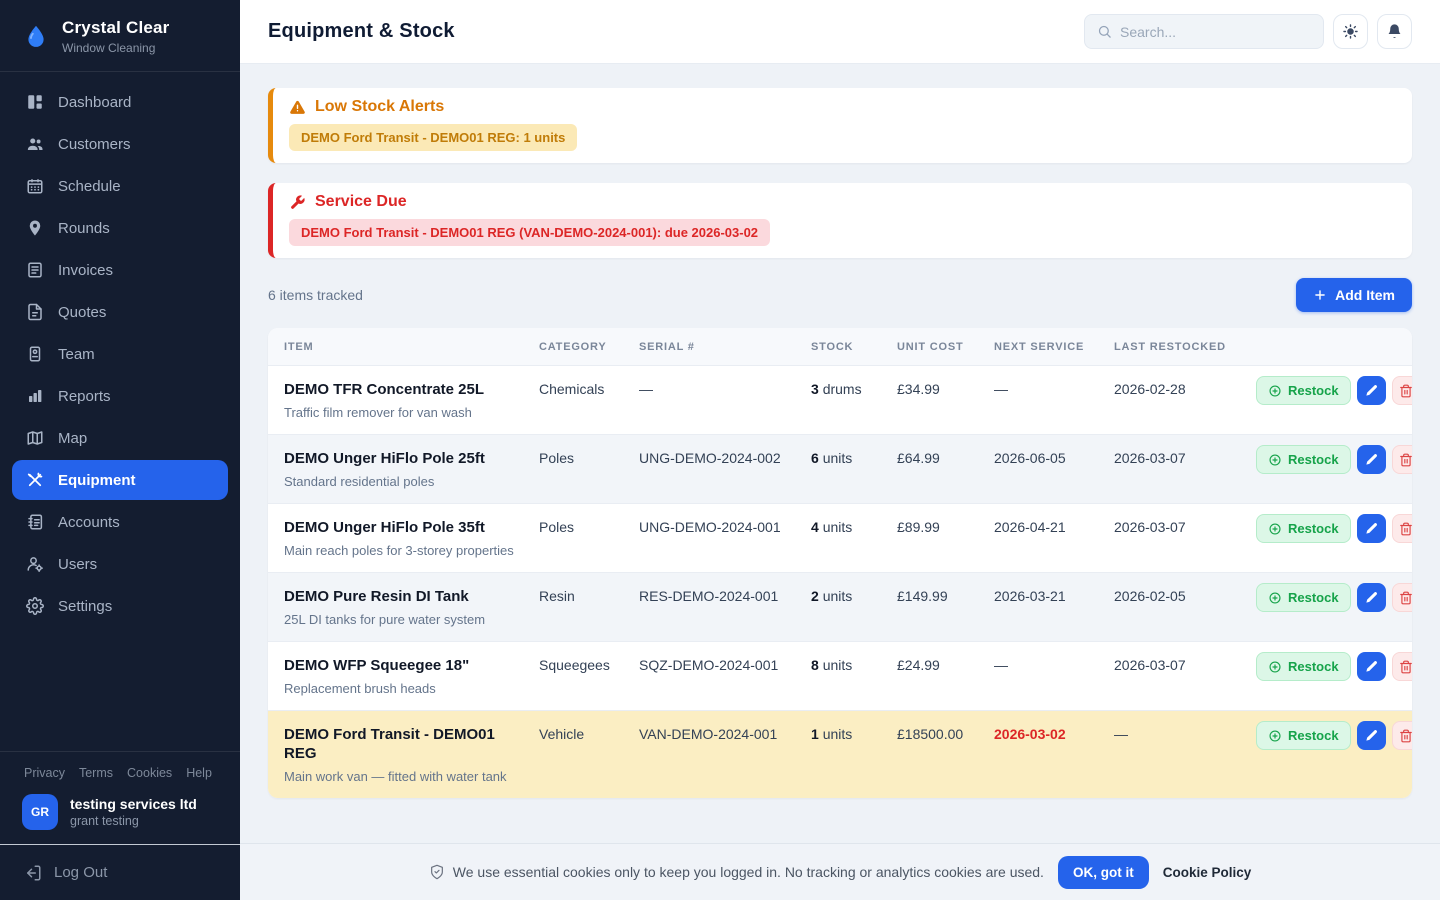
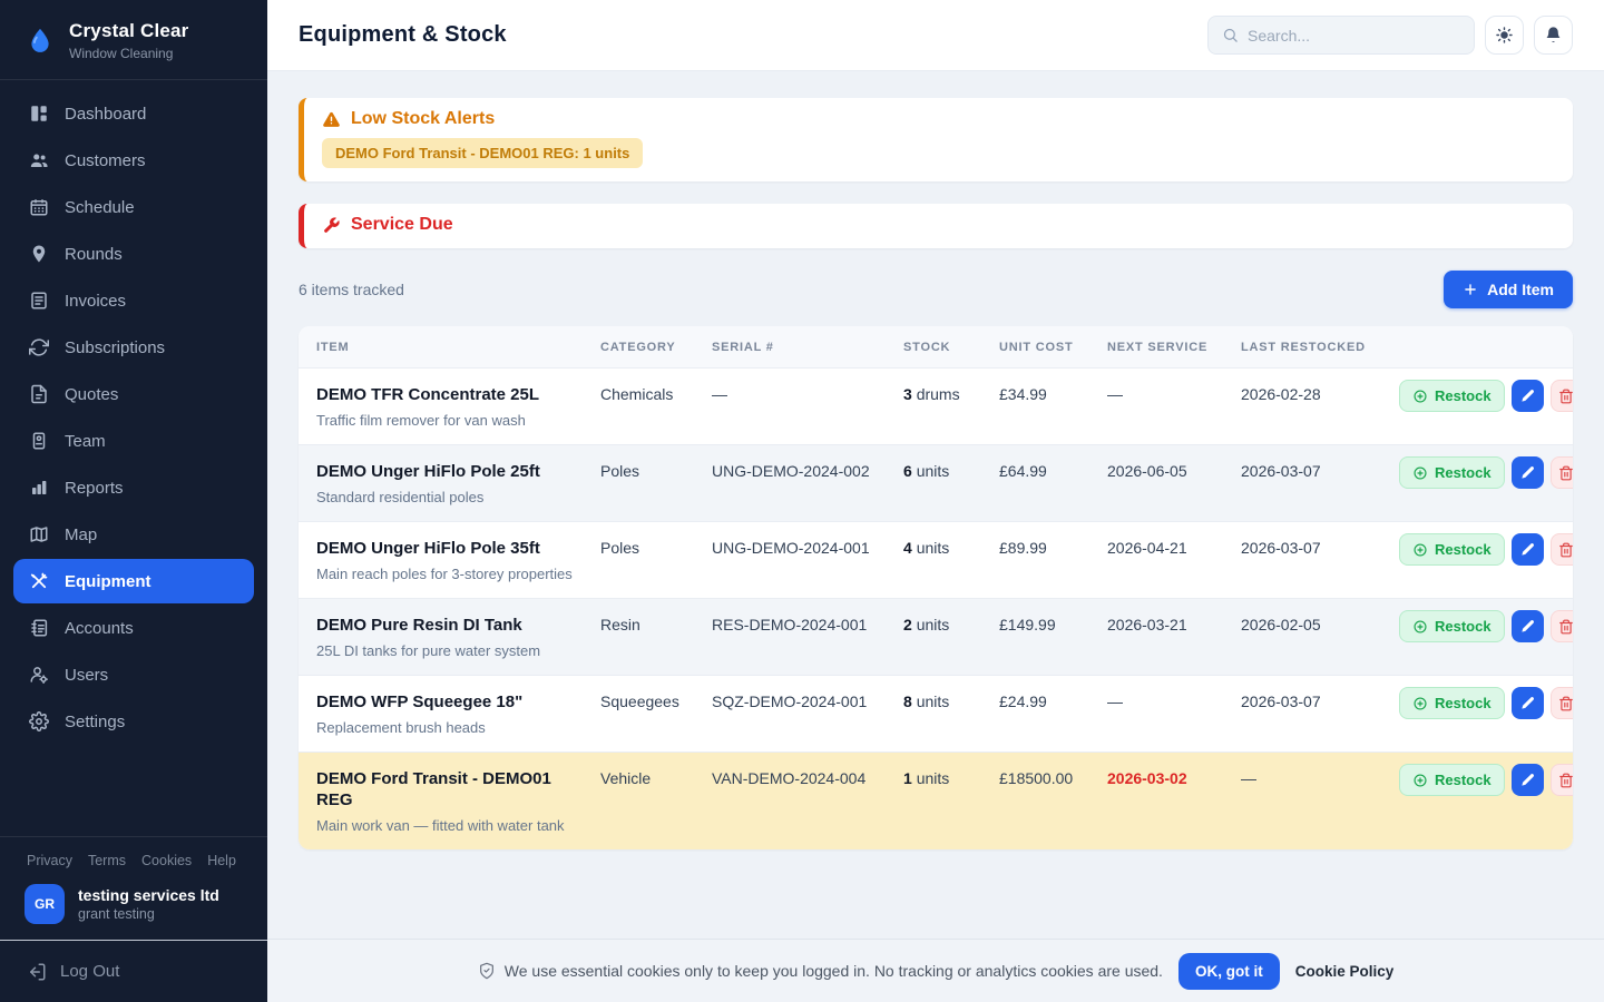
  Crystal Clear
  Window Cleaning
  Dashboard
  Customers
  Schedule
  Rounds
  Invoices
+ Subscriptions
  Quotes
  Team
  Reports
  Map
  Equipment
  Accounts
  Users
  Settings
  Privacy
  Terms
  Cookies
  Help
  GR
  testing services ltd
  grant testing
  Log Out
  Equipment & Stock
  Search...
  Low Stock Alerts
  DEMO Ford Transit - DEMO01 REG: 1 units
  Service Due
- DEMO Ford Transit - DEMO01 REG (VAN-DEMO-2024-001): due 2026-03-02
  6 items tracked
  Add Item
  ITEM
  CATEGORY
  SERIAL #
  STOCK
  UNIT COST
  NEXT SERVICE
  LAST RESTOCKED
  DEMO TFR Concentrate 25L
  Traffic film remover for van wash
  Chemicals
  —
  3 drums
  £34.99
  —
  2026-02-28
  Restock
  DEMO Unger HiFlo Pole 25ft
  Standard residential poles
  Poles
  UNG-DEMO-2024-002
  6 units
  £64.99
  2026-06-05
  2026-03-07
  Restock
  DEMO Unger HiFlo Pole 35ft
  Main reach poles for 3-storey properties
  Poles
  UNG-DEMO-2024-001
  4 units
  £89.99
  2026-04-21
  2026-03-07
  Restock
  DEMO Pure Resin DI Tank
  25L DI tanks for pure water system
  Resin
  RES-DEMO-2024-001
  2 units
  £149.99
  2026-03-21
  2026-02-05
  Restock
  DEMO WFP Squeegee 18"
  Replacement brush heads
  Squeegees
  SQZ-DEMO-2024-001
  8 units
  £24.99
  —
  2026-03-07
  Restock
  DEMO Ford Transit - DEMO01 REG
  Main work van — fitted with water tank
  Vehicle
- VAN-DEMO-2024-001
+ VAN-DEMO-2024-004
  1 units
  £18500.00
  2026-03-02
  —
  Restock
  We use essential cookies only to keep you logged in. No tracking or analytics cookies are used.
  OK, got it
  Cookie Policy
